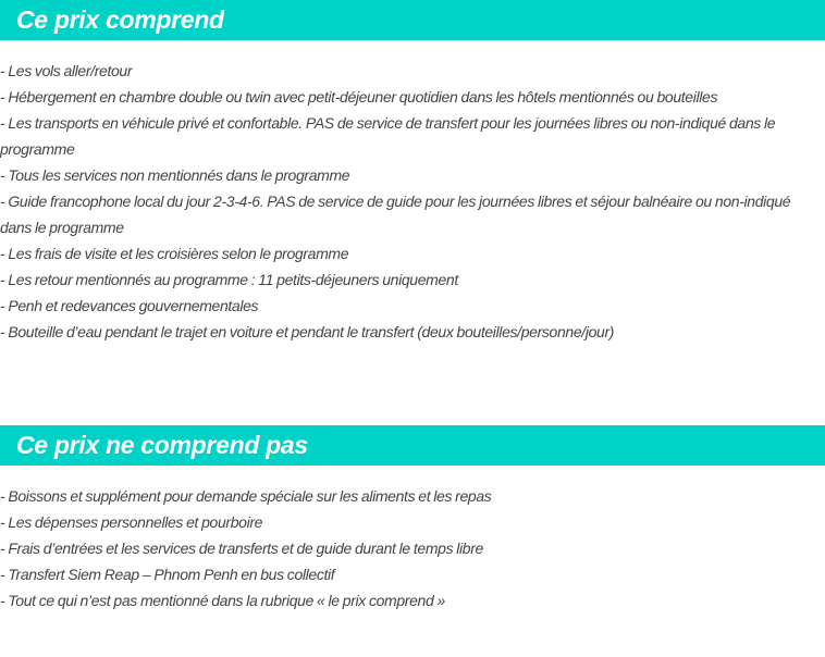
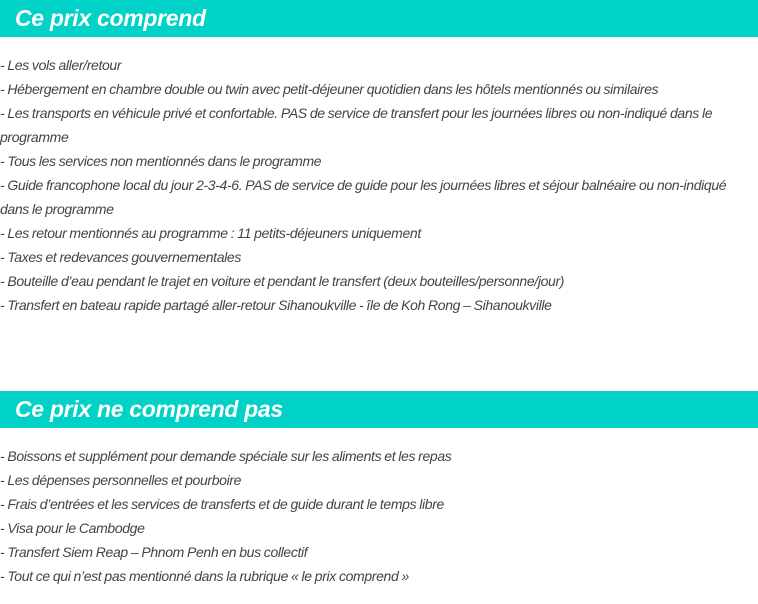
  Ce prix comprend
  - Les vols aller/retour
- - Hébergement en chambre double ou twin avec petit-déjeuner quotidien dans les hôtels mentionnés ou bouteilles
+ - Hébergement en chambre double ou twin avec petit-déjeuner quotidien dans les hôtels mentionnés ou similaires
  - Les transports en véhicule privé et confortable. PAS de service de transfert pour les journées libres ou non-indiqué dans le programme
  - Tous les services non mentionnés dans le programme
  - Guide francophone local du jour 2-3-4-6. PAS de service de guide pour les journées libres et séjour balnéaire ou non-indiqué dans le programme
- - Les frais de visite et les croisières selon le programme
  - Les retour mentionnés au programme : 11 petits-déjeuners uniquement
- - Penh et redevances gouvernementales
+ - Taxes et redevances gouvernementales
  - Bouteille d’eau pendant le trajet en voiture et pendant le transfert (deux bouteilles/personne/jour)
+ - Transfert en bateau rapide partagé aller-retour Sihanoukville - île de Koh Rong – Sihanoukville
  Ce prix ne comprend pas
  - Boissons et supplément pour demande spéciale sur les aliments et les repas
  - Les dépenses personnelles et pourboire
  - Frais d’entrées et les services de transferts et de guide durant le temps libre
+ - Visa pour le Cambodge
  - Transfert Siem Reap – Phnom Penh en bus collectif
  - Tout ce qui n’est pas mentionné dans la rubrique « le prix comprend »
